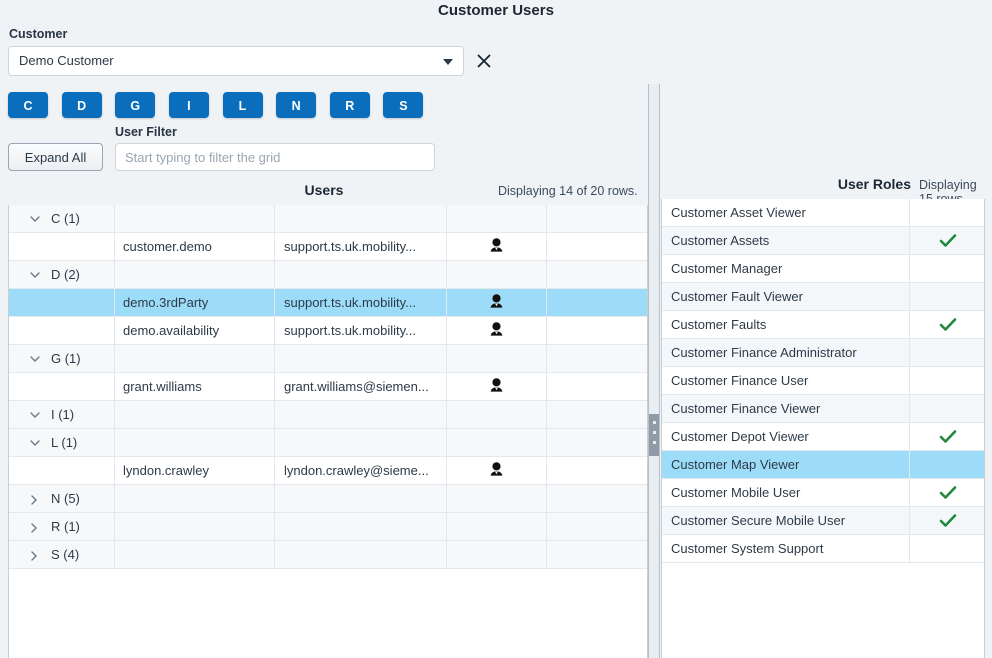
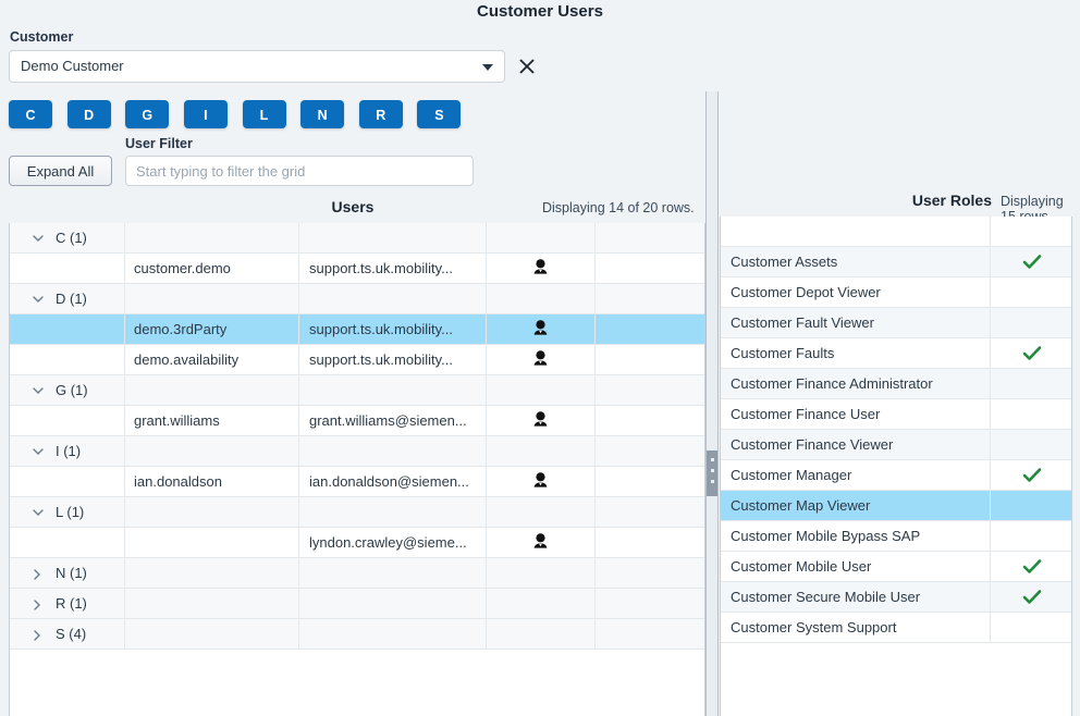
  Customer Users
  Customer
  Demo Customer
  C D G I L N R S
  User Filter
  Expand All
  Start typing to filter the grid
  Users
  Displaying 14 of 20 rows.
  C (1)
  customer.demo
  support.ts.uk.mobility...
- D (2)
+ D (1)
  demo.3rdParty
  support.ts.uk.mobility...
  demo.availability
  support.ts.uk.mobility...
  G (1)
  grant.williams
  grant.williams@siemen...
  I (1)
+ ian.donaldson
+ ian.donaldson@siemen...
  L (1)
- lyndon.crawley
  lyndon.crawley@sieme...
- N (5)
+ N (1)
  R (1)
  S (4)
  User Roles
- Customer Asset Viewer
  Customer Assets
- Customer Manager
+ Customer Depot Viewer
  Customer Fault Viewer
  Customer Faults
  Customer Finance Administrator
  Customer Finance User
  Customer Finance Viewer
- Customer Depot Viewer
+ Customer Manager
  Customer Map Viewer
+ Customer Mobile Bypass SAP
  Customer Mobile User
  Customer Secure Mobile User
  Customer System Support
